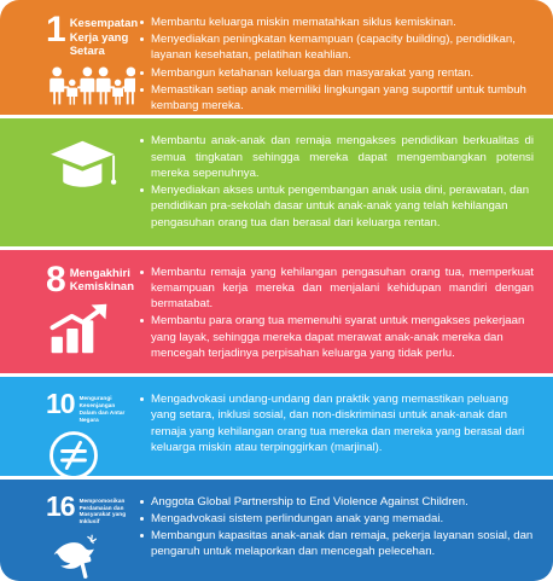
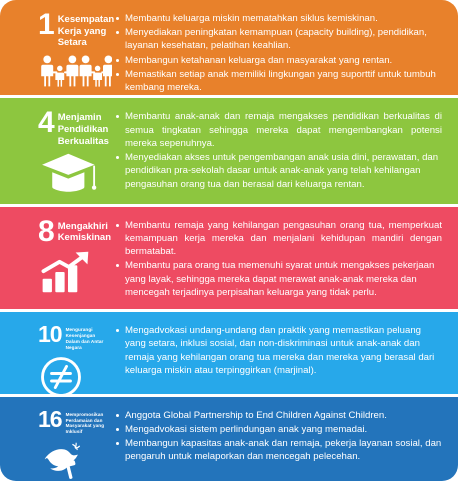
  1
  Kesempatan Kerja yang Setara
  Membantu keluarga miskin mematahkan siklus kemiskinan.
  Menyediakan peningkatan kemampuan (capacity building), pendidikan, layanan kesehatan, pelatihan keahlian.
  Membangun ketahanan keluarga dan masyarakat yang rentan.
  Memastikan setiap anak memiliki lingkungan yang suporttif untuk tumbuh kembang mereka.
+ 4
+ Menjamin Pendidikan Berkualitas
  Membantu anak-anak dan remaja mengakses pendidikan berkualitas di semua tingkatan sehingga mereka dapat mengembangkan potensi mereka sepenuhnya.
  Menyediakan akses untuk pengembangan anak usia dini, perawatan, dan pendidikan pra-sekolah dasar untuk anak-anak yang telah kehilangan pengasuhan orang tua dan berasal dari keluarga rentan.
  8
  Mengakhiri Kemiskinan
  Membantu remaja yang kehilangan pengasuhan orang tua, memperkuat kemampuan kerja mereka dan menjalani kehidupan mandiri dengan bermatabat.
  Membantu para orang tua memenuhi syarat untuk mengakses pekerjaan yang layak, sehingga mereka dapat merawat anak-anak mereka dan mencegah terjadinya perpisahan keluarga yang tidak perlu.
  10
  Mengadvokasi undang-undang dan praktik yang memastikan peluang yang setara, inklusi sosial, dan non-diskriminasi untuk anak-anak dan remaja yang kehilangan orang tua mereka dan mereka yang berasal dari keluarga miskin atau terpinggirkan (marjinal).
  16
- Anggota Global Partnership to End Violence Against Children.
+ Anggota Global Partnership to End Children Against Children.
  Mengadvokasi sistem perlindungan anak yang memadai.
  Membangun kapasitas anak-anak dan remaja, pekerja layanan sosial, dan pengaruh untuk melaporkan dan mencegah pelecehan.
